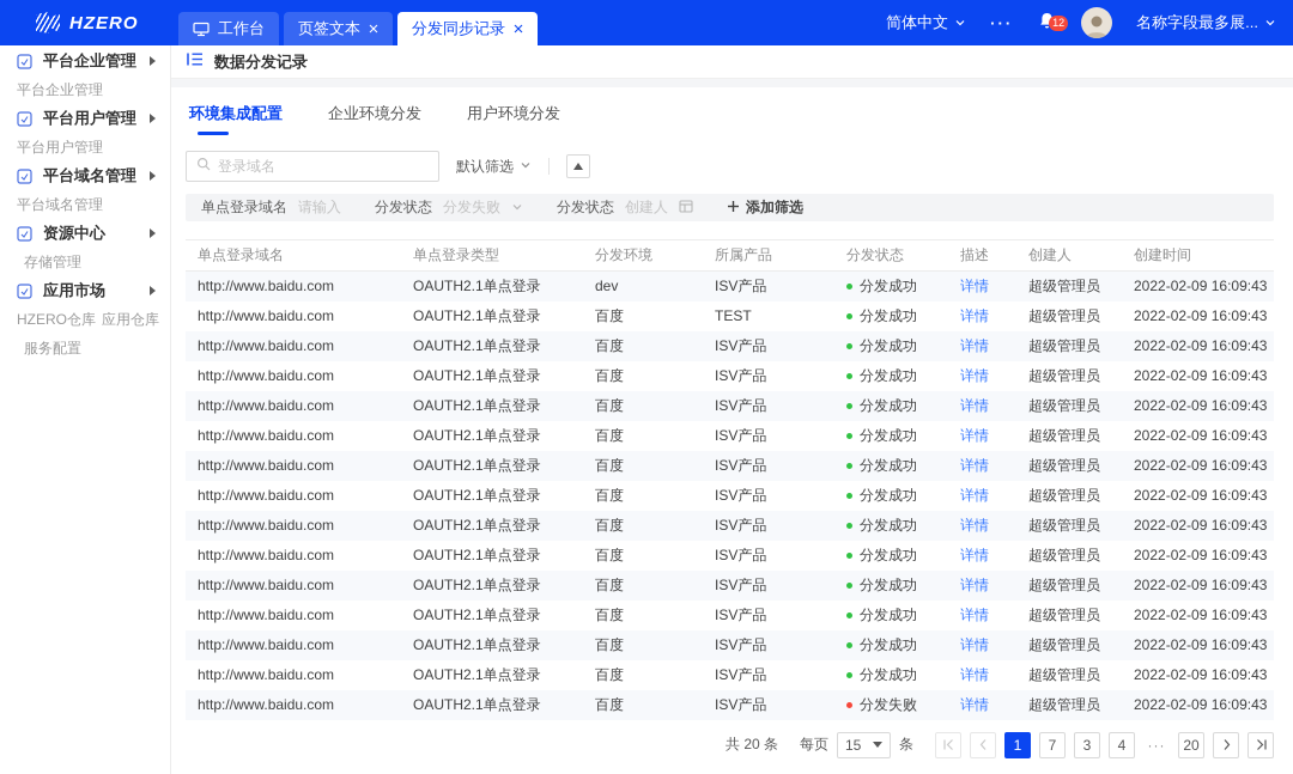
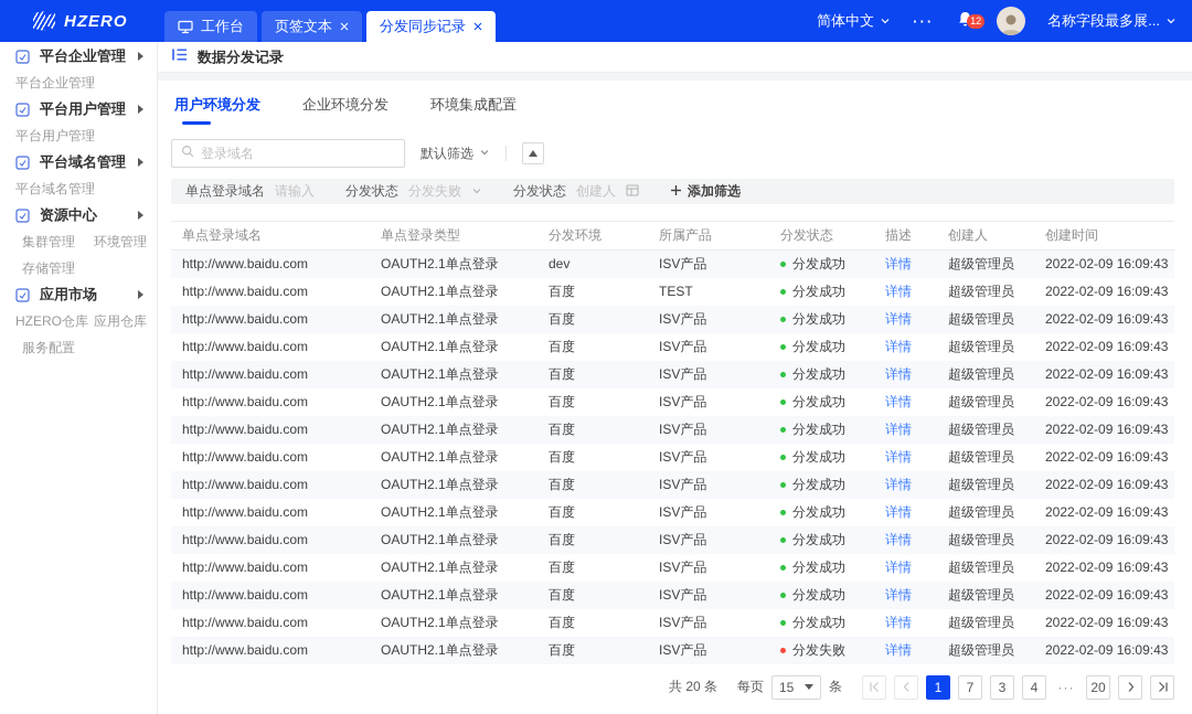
  HZERO
  工作台
  页签文本
  分发同步记录
  简体中文
  ···
  12
  名称字段最多展...
  平台企业管理
  平台企业管理
  平台用户管理
  平台用户管理
  平台域名管理
  平台域名管理
  资源中心
+ 集群管理
+ 环境管理
  存储管理
  应用市场
  HZERO仓库
  应用仓库
  服务配置
  数据分发记录
- 环境集成配置
+ 用户环境分发
  企业环境分发
- 用户环境分发
+ 环境集成配置
  登录域名
  默认筛选
  单点登录域名
  请输入
  分发状态
  分发失败
  分发状态
  创建人
  添加筛选
  单点登录域名	单点登录类型	分发环境	所属产品	分发状态	描述	创建人	创建时间
  http://www.baidu.com	OAUTH2.1单点登录	dev	ISV产品	分发成功	详情	超级管理员	2022-02-09 16:09:43
  http://www.baidu.com	OAUTH2.1单点登录	百度	TEST	分发成功	详情	超级管理员	2022-02-09 16:09:43
  http://www.baidu.com	OAUTH2.1单点登录	百度	ISV产品	分发成功	详情	超级管理员	2022-02-09 16:09:43
  http://www.baidu.com	OAUTH2.1单点登录	百度	ISV产品	分发成功	详情	超级管理员	2022-02-09 16:09:43
  http://www.baidu.com	OAUTH2.1单点登录	百度	ISV产品	分发成功	详情	超级管理员	2022-02-09 16:09:43
  http://www.baidu.com	OAUTH2.1单点登录	百度	ISV产品	分发成功	详情	超级管理员	2022-02-09 16:09:43
  http://www.baidu.com	OAUTH2.1单点登录	百度	ISV产品	分发成功	详情	超级管理员	2022-02-09 16:09:43
  http://www.baidu.com	OAUTH2.1单点登录	百度	ISV产品	分发成功	详情	超级管理员	2022-02-09 16:09:43
  http://www.baidu.com	OAUTH2.1单点登录	百度	ISV产品	分发成功	详情	超级管理员	2022-02-09 16:09:43
  http://www.baidu.com	OAUTH2.1单点登录	百度	ISV产品	分发成功	详情	超级管理员	2022-02-09 16:09:43
  http://www.baidu.com	OAUTH2.1单点登录	百度	ISV产品	分发成功	详情	超级管理员	2022-02-09 16:09:43
  http://www.baidu.com	OAUTH2.1单点登录	百度	ISV产品	分发成功	详情	超级管理员	2022-02-09 16:09:43
  http://www.baidu.com	OAUTH2.1单点登录	百度	ISV产品	分发成功	详情	超级管理员	2022-02-09 16:09:43
  http://www.baidu.com	OAUTH2.1单点登录	百度	ISV产品	分发成功	详情	超级管理员	2022-02-09 16:09:43
  http://www.baidu.com	OAUTH2.1单点登录	百度	ISV产品	分发失败	详情	超级管理员	2022-02-09 16:09:43
  共 20 条
  每页
  15
  条
  1
  7
  3
  4
  ···
  20
